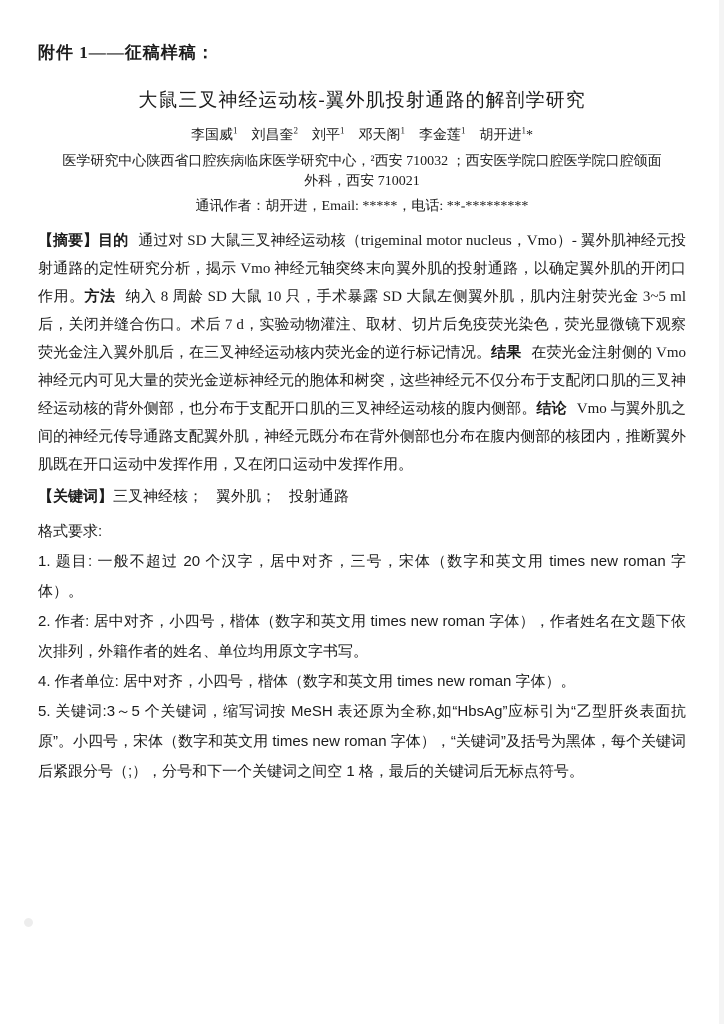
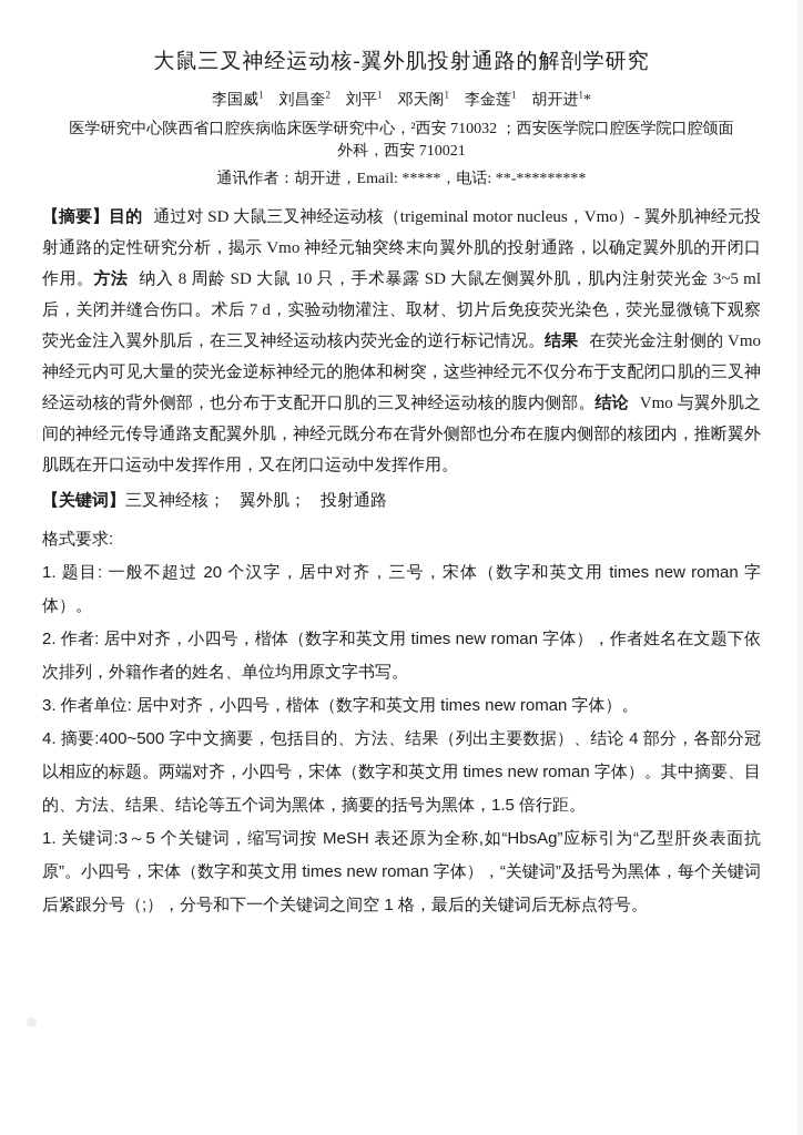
- 附件 1——征稿样稿：
  大鼠三叉神经运动核-翼外肌投射通路的解剖学研究
  李国威1刘昌奎2刘平1邓天阁1李金莲1胡开进1*
  医学研究中心陕西省口腔疾病临床医学研究中心，²西安 710032 ；西安医学院口腔医学院口腔颌面
  外科，西安 710021
  通讯作者：胡开进，Email: *****，电话: **-*********
  【摘要】目的 通过对 SD 大鼠三叉神经运动核（trigeminal motor nucleus，Vmo）- 翼外肌神经元投射通路的定性研究分析，揭示 Vmo 神经元轴突终末向翼外肌的投射通路，以确定翼外肌的开闭口作用。方法 纳入 8 周龄 SD 大鼠 10 只，手术暴露 SD 大鼠左侧翼外肌，肌内注射荧光金 3~5 ml 后，关闭并缝合伤口。术后 7 d，实验动物灌注、取材、切片后免疫荧光染色，荧光显微镜下观察荧光金注入翼外肌后，在三叉神经运动核内荧光金的逆行标记情况。结果 在荧光金注射侧的 Vmo 神经元内可见大量的荧光金逆标神经元的胞体和树突，这些神经元不仅分布于支配闭口肌的三叉神经运动核的背外侧部，也分布于支配开口肌的三叉神经运动核的腹内侧部。结论 Vmo 与翼外肌之间的神经元传导通路支配翼外肌，神经元既分布在背外侧部也分布在腹内侧部的核团内，推断翼外肌既在开口运动中发挥作用，又在闭口运动中发挥作用。
  【关键词】三叉神经核； 翼外肌； 投射通路
  格式要求:
  1. 题目: 一般不超过 20 个汉字，居中对齐，三号，宋体（数字和英文用 times new roman 字体）。
  2. 作者: 居中对齐，小四号，楷体（数字和英文用 times new roman 字体），作者姓名在文题下依次排列，外籍作者的姓名、单位均用原文字书写。
- 4. 作者单位: 居中对齐，小四号，楷体（数字和英文用 times new roman 字体）。
+ 3. 作者单位: 居中对齐，小四号，楷体（数字和英文用 times new roman 字体）。
+ 4. 摘要:400~500 字中文摘要，包括目的、方法、结果（列出主要数据）、结论 4 部分，各部分冠以相应的标题。两端对齐，小四号，宋体（数字和英文用 times new roman 字体）。其中摘要、目的、方法、结果、结论等五个词为黑体，摘要的括号为黑体，1.5 倍行距。
- 5. 关键词:3～5 个关键词，缩写词按 MeSH 表还原为全称,如“HbsAg”应标引为“乙型肝炎表面抗原”。小四号，宋体（数字和英文用 times new roman 字体），“关键词”及括号为黑体，每个关键词后紧跟分号（;），分号和下一个关键词之间空 1 格，最后的关键词后无标点符号。
+ 1. 关键词:3～5 个关键词，缩写词按 MeSH 表还原为全称,如“HbsAg”应标引为“乙型肝炎表面抗原”。小四号，宋体（数字和英文用 times new roman 字体），“关键词”及括号为黑体，每个关键词后紧跟分号（;），分号和下一个关键词之间空 1 格，最后的关键词后无标点符号。
